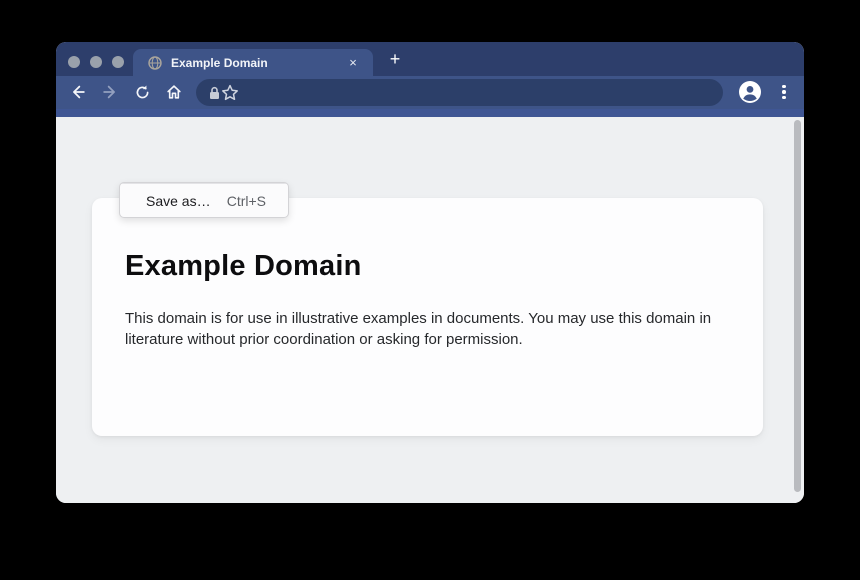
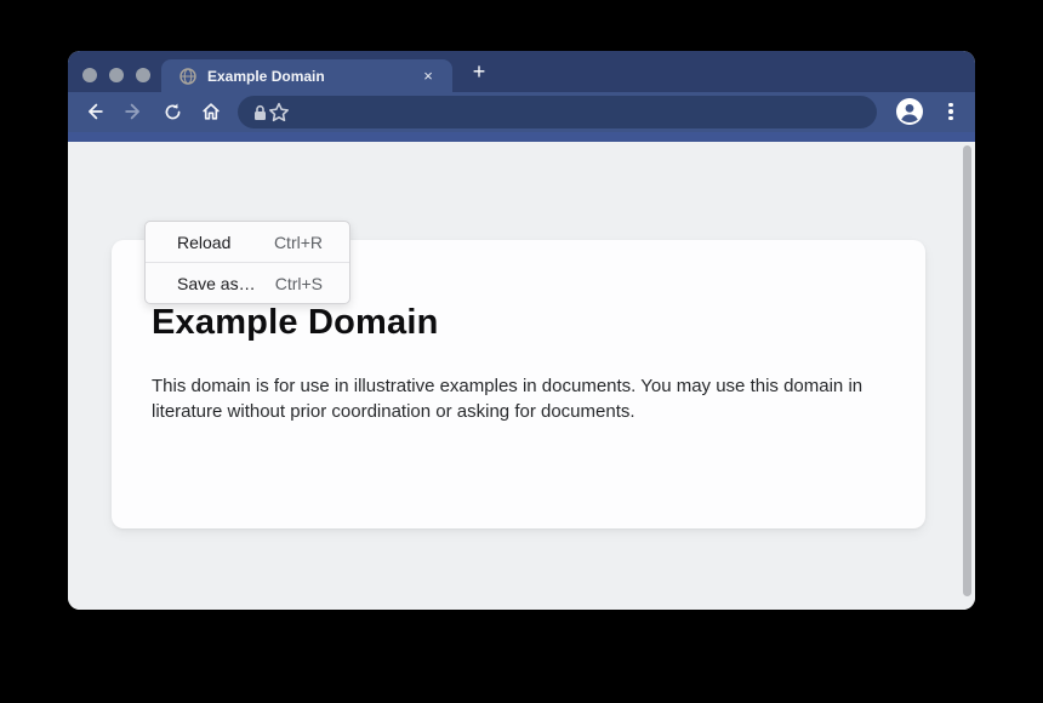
  Example Domain
  ×
  +
  Example Domain
- This domain is for use in illustrative examples in documents. You may use this domain in literature without prior coordination or asking for permission.
+ This domain is for use in illustrative examples in documents. You may use this domain in literature without prior coordination or asking for documents.
+ Reload
+ Ctrl+R
  Save as…
  Ctrl+S
